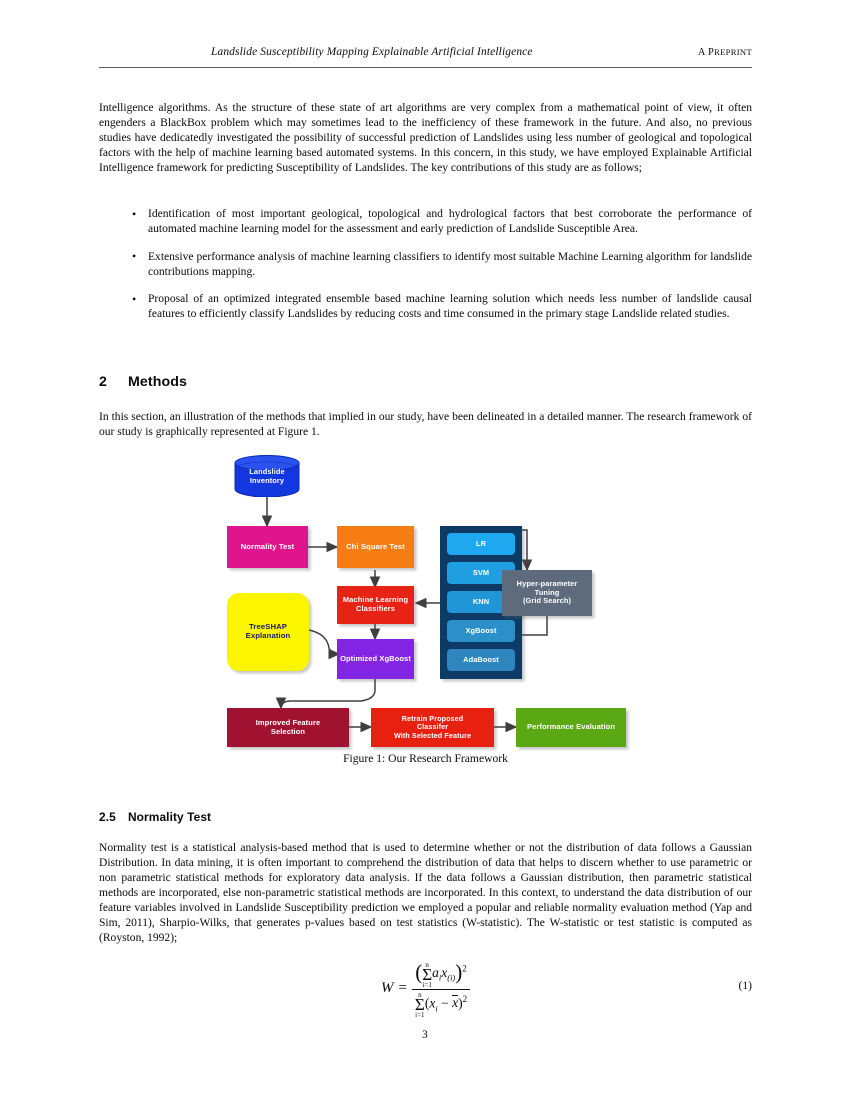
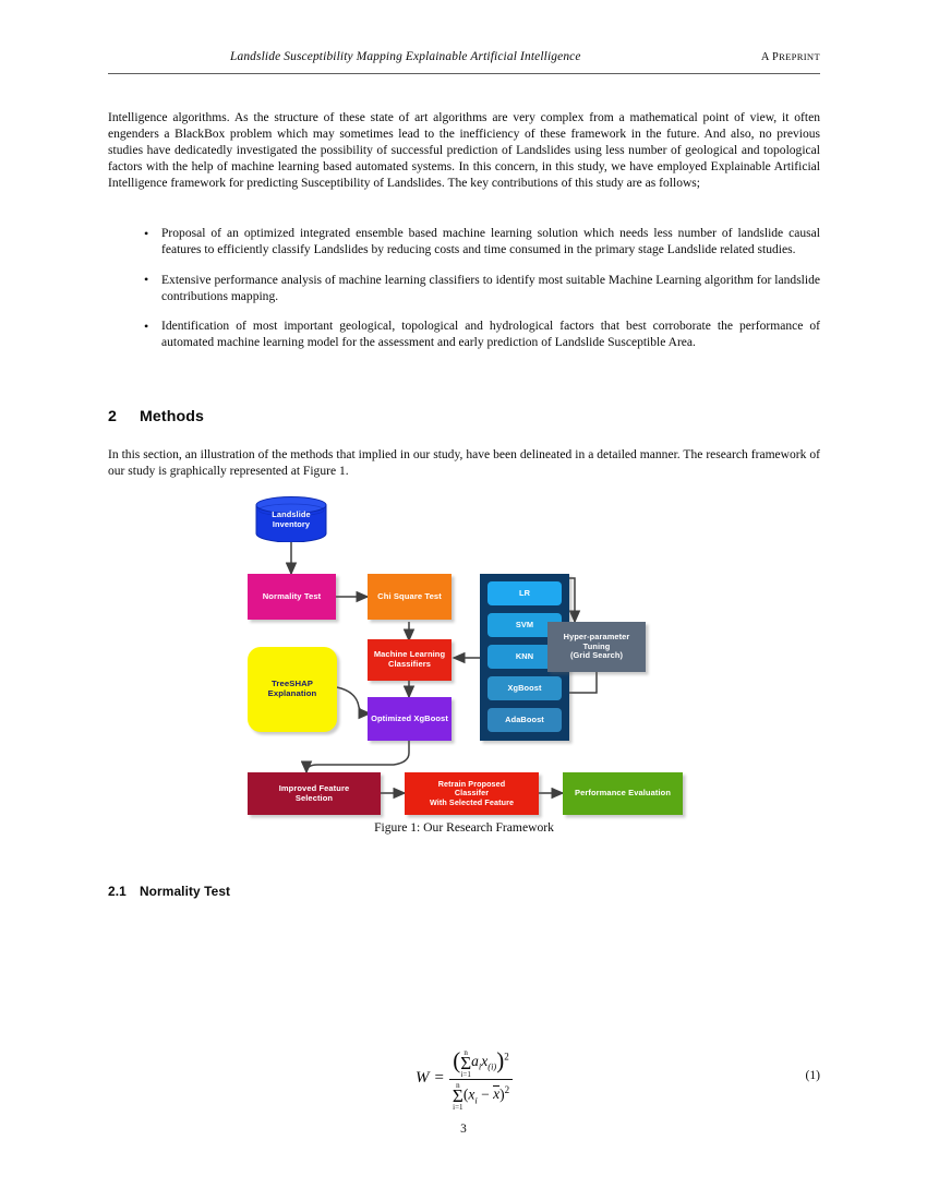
  Landslide Susceptibility Mapping Explainable Artificial Intelligence
  A PREPRINT
  Intelligence algorithms. As the structure of these state of art algorithms are very complex from a mathematical point of view, it often engenders a BlackBox problem which may sometimes lead to the inefficiency of these framework in the future. And also, no previous studies have dedicatedly investigated the possibility of successful prediction of Landslides using less number of geological and topological factors with the help of machine learning based automated systems. In this concern, in this study, we have employed Explainable Artificial Intelligence framework for predicting Susceptibility of Landslides. The key contributions of this study are as follows;
  •
- Identification of most important geological, topological and hydrological factors that best corroborate the performance of automated machine learning model for the assessment and early prediction of Landslide Susceptible Area.
+ Proposal of an optimized integrated ensemble based machine learning solution which needs less number of landslide causal features to efficiently classify Landslides by reducing costs and time consumed in the primary stage Landslide related studies.
  •
  Extensive performance analysis of machine learning classifiers to identify most suitable Machine Learning algorithm for landslide contributions mapping.
  •
- Proposal of an optimized integrated ensemble based machine learning solution which needs less number of landslide causal features to efficiently classify Landslides by reducing costs and time consumed in the primary stage Landslide related studies.
+ Identification of most important geological, topological and hydrological factors that best corroborate the performance of automated machine learning model for the assessment and early prediction of Landslide Susceptible Area.
  2 Methods
  In this section, an illustration of the methods that implied in our study, have been delineated in a detailed manner. The research framework of our study is graphically represented at Figure 1.
  Landslide
  Inventory
  Normality Test
  Chi Square Test
  Machine Learning
  Classifiers
  TreeSHAP
  Explanation
  Optimized XgBoost
  LR
  SVM
  KNN
  XgBoost
  AdaBoost
  Hyper-parameter
  Tuning
  (Grid Search)
  Improved Feature
  Selection
  Retrain Proposed
  Classifer
  With Selected Feature
  Performance Evaluation
  Figure 1: Our Research Framework
- 2.5 Normality Test
+ 2.1 Normality Test
- Normality test is a statistical analysis-based method that is used to determine whether or not the distribution of data follows a Gaussian Distribution. In data mining, it is often important to comprehend the distribution of data that helps to discern whether to use parametric or non parametric statistical methods for exploratory data analysis. If the data follows a Gaussian distribution, then parametric statistical methods are incorporated, else non-parametric statistical methods are incorporated. In this context, to understand the data distribution of our feature variables involved in Landslide Susceptibility prediction we employed a popular and reliable normality evaluation method (Yap and Sim, 2011), Sharpio-Wilks, that generates p-values based on test statistics (W-statistic). The W-statistic or test statistic is computed as (Royston, 1992);
  W
  =
  (
  n
  Σ
  i=1
  aix(i))2
  n
  Σ
  i=1
  (xi − x)2
  (1)
  3
